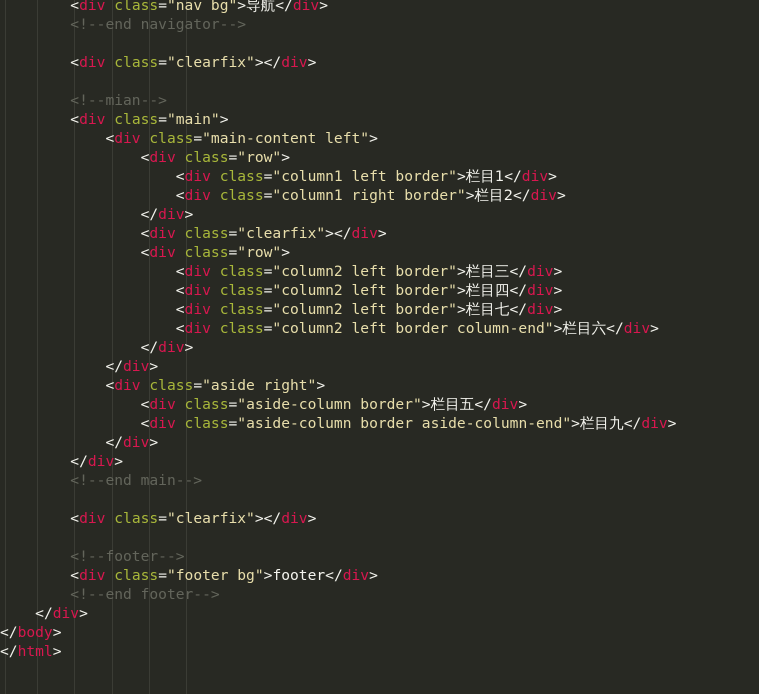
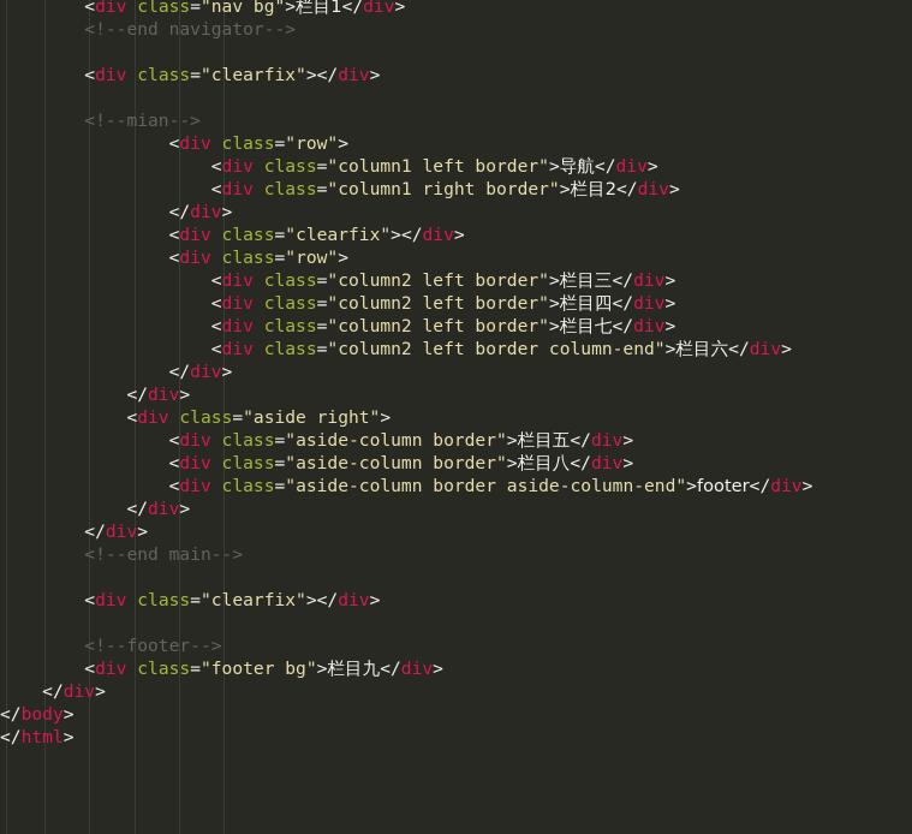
- <div class="nav bg">导航</div>
+ <div class="nav bg">栏目1</div>
  <!--end navigator-->
  <div class="clearfix"></div>
  <!--mian-->
- <div class="main">
- <div class="main-content left">
  <div class="row">
- <div class="column1 left border">栏目1</div>
+ <div class="column1 left border">导航</div>
  <div class="column1 right border">栏目2</div>
  </div>
  <div class="clearfix"></div>
  <div class="row">
  <div class="column2 left border">栏目三</div>
  <div class="column2 left border">栏目四</div>
  <div class="column2 left border">栏目七</div>
  <div class="column2 left border column-end">栏目六</div>
  </div>
  </div>
  <div class="aside right">
  <div class="aside-column border">栏目五</div>
+ <div class="aside-column border">栏目八</div>
- <div class="aside-column border aside-column-end">栏目九</div>
+ <div class="aside-column border aside-column-end">footer</div>
  </div>
  </div>
  <!--end main-->
  <div class="clearfix"></div>
  <!--footer-->
- <div class="footer bg">footer</div>
+ <div class="footer bg">栏目九</div>
- <!--end footer-->
  </div>
  </body>
  </html>
